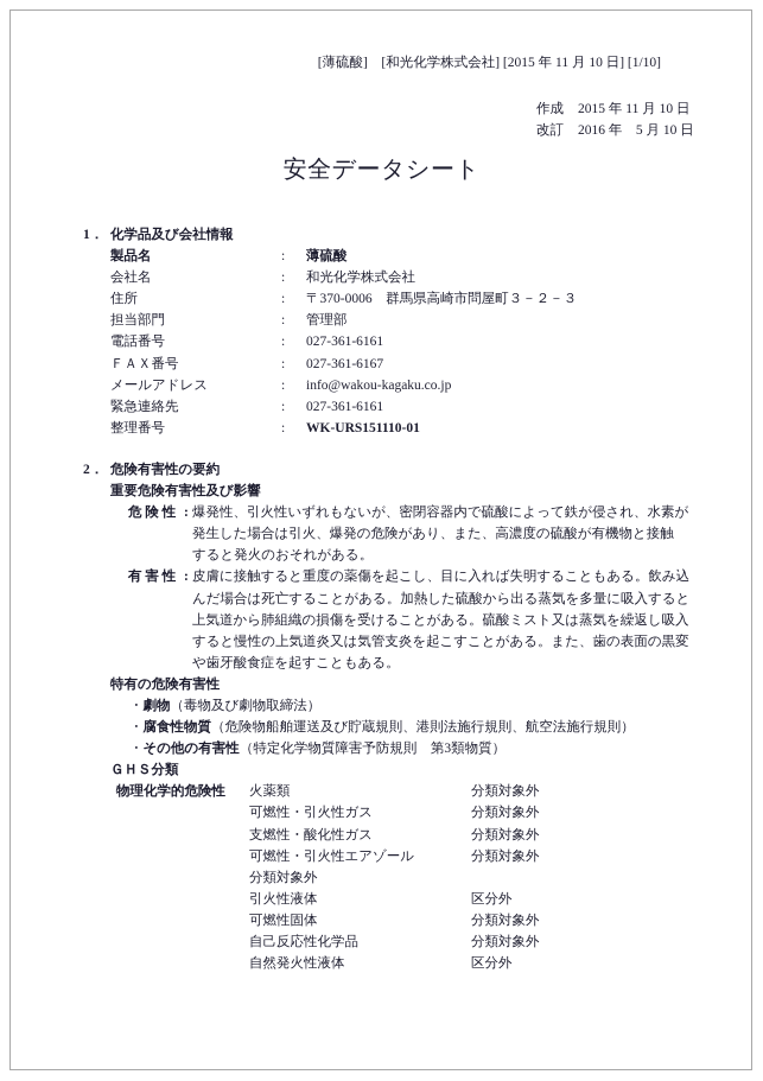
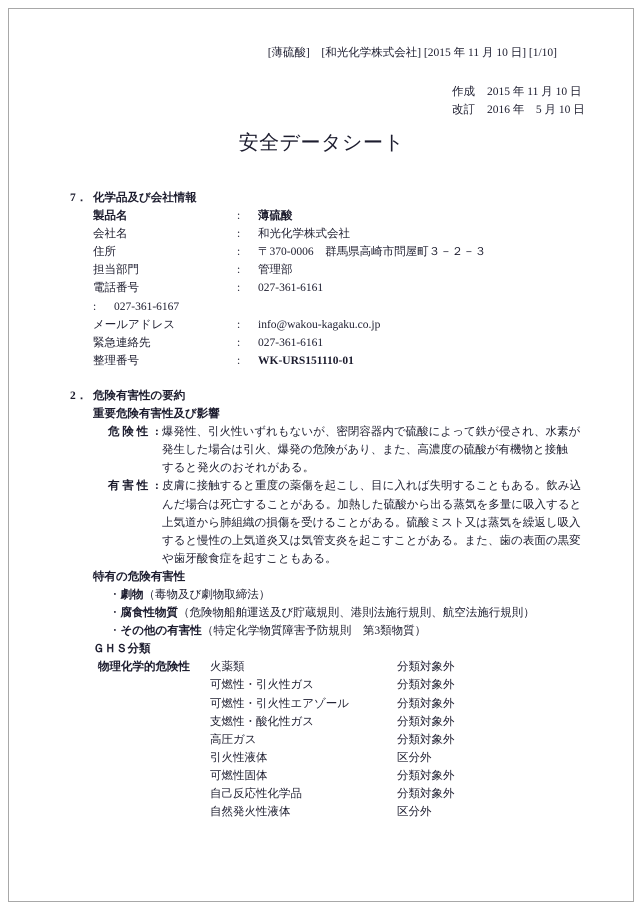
  [薄硫酸] [和光化学株式会社] [2015 年 11 月 10 日] [1/10]
  作成
  2015 年 11 月 10 日
  改訂
  2016 年 5 月 10 日
  安全データシート
- 1．
+ 7．
  化学品及び会社情報
  製品名
  :
  薄硫酸
  会社名
  :
  和光化学株式会社
  住所
  :
  〒370-0006 群馬県高崎市問屋町３－２－３
  担当部門
  :
  管理部
  電話番号
  :
  027-361-6161
- ＦＡＸ番号
  :
  027-361-6167
  メールアドレス
  :
  info@wakou-kagaku.co.jp
  緊急連絡先
  :
  027-361-6161
  整理番号
  :
  WK-URS151110-01
  2．
  危険有害性の要約
  重要危険有害性及び影響
  危 険 性
  :
  爆発性、引火性いずれもないが、密閉容器内で硫酸によって鉄が侵され、水素が
  発生した場合は引火、爆発の危険があり、また、高濃度の硫酸が有機物と接触
  すると発火のおそれがある。
  有 害 性
  :
  皮膚に接触すると重度の薬傷を起こし、目に入れば失明することもある。飲み込
  んだ場合は死亡することがある。加熱した硫酸から出る蒸気を多量に吸入すると
  上気道から肺組織の損傷を受けることがある。硫酸ミスト又は蒸気を繰返し吸入
  すると慢性の上気道炎又は気管支炎を起こすことがある。また、歯の表面の黒変
  や歯牙酸食症を起すこともある。
  特有の危険有害性
  ・
  劇物
  （毒物及び劇物取締法）
  ・
  腐食性物質
  （危険物船舶運送及び貯蔵規則、港則法施行規則、航空法施行規則）
  ・
  その他の有害性
  （特定化学物質障害予防規則 第3類物質）
  ＧＨＳ分類
  物理化学的危険性
  火薬類
  分類対象外
  可燃性・引火性ガス
  分類対象外
- 支燃性・酸化性ガス
+ 可燃性・引火性エアゾール
  分類対象外
- 可燃性・引火性エアゾール
+ 支燃性・酸化性ガス
  分類対象外
+ 高圧ガス
  分類対象外
  引火性液体
  区分外
  可燃性固体
  分類対象外
  自己反応性化学品
  分類対象外
  自然発火性液体
  区分外
